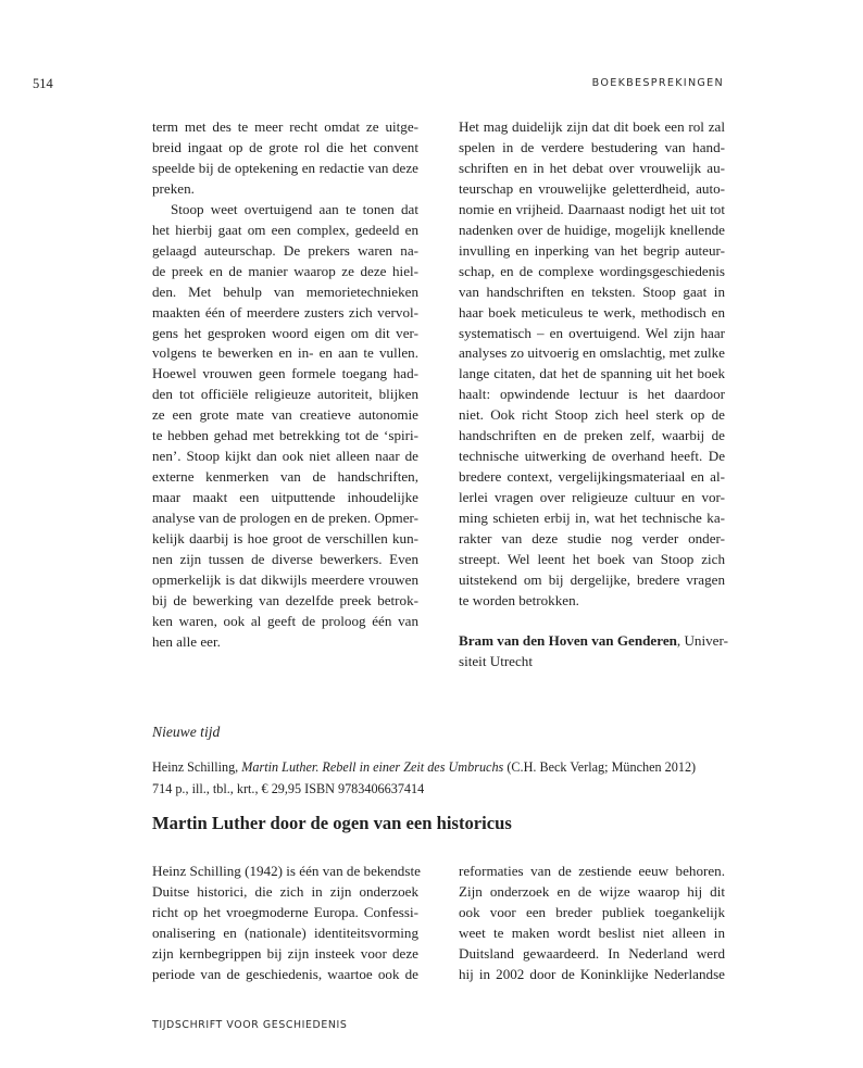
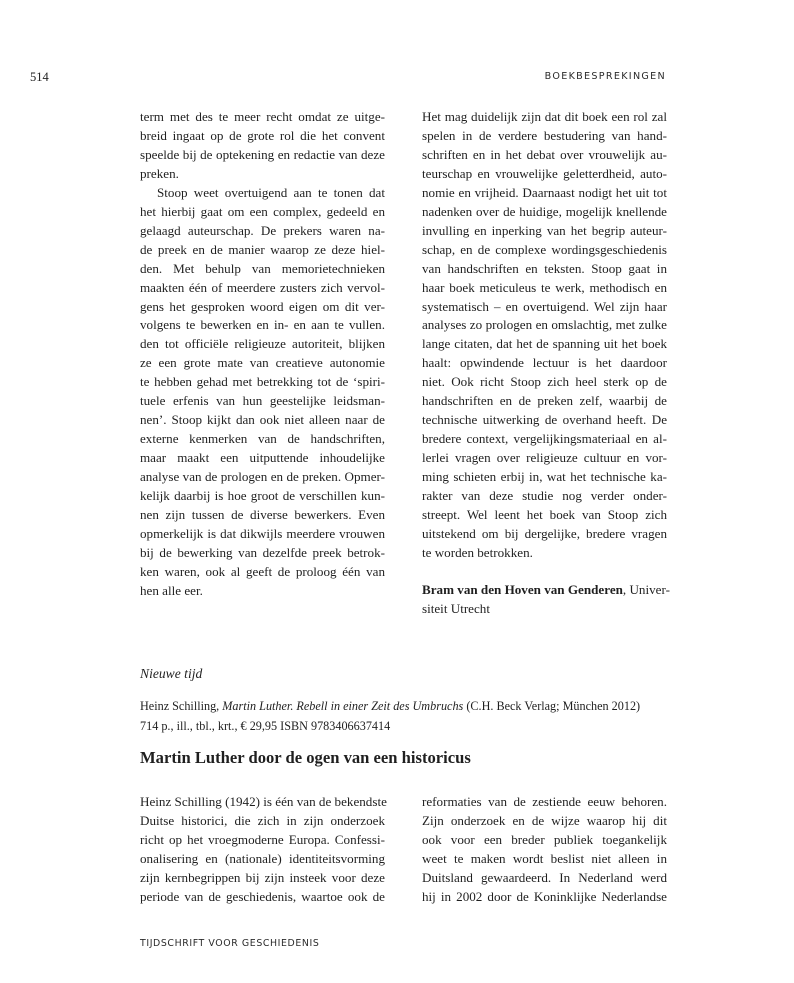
  514
  BOEKBESPREKINGEN
  term met des te meer recht omdat ze uitge-
  breid ingaat op de grote rol die het convent
  speelde bij de optekening en redactie van deze
  preken.
  Stoop weet overtuigend aan te tonen dat
  het hierbij gaat om een complex, gedeeld en
  gelaagd auteurschap. De prekers waren na-
  de preek en de manier waarop ze deze hiel-
  den. Met behulp van memorietechnieken
  maakten één of meerdere zusters zich vervol-
  gens het gesproken woord eigen om dit ver-
  volgens te bewerken en in- en aan te vullen.
- Hoewel vrouwen geen formele toegang had-
  den tot officiële religieuze autoriteit, blijken
  ze een grote mate van creatieve autonomie
  te hebben gehad met betrekking tot de ‘spiri-
+ tuele erfenis van hun geestelijke leidsman-
  nen’. Stoop kijkt dan ook niet alleen naar de
  externe kenmerken van de handschriften,
  maar maakt een uitputtende inhoudelijke
  analyse van de prologen en de preken. Opmer-
  kelijk daarbij is hoe groot de verschillen kun-
  nen zijn tussen de diverse bewerkers. Even
  opmerkelijk is dat dikwijls meerdere vrouwen
  bij de bewerking van dezelfde preek betrok-
  ken waren, ook al geeft de proloog één van
  hen alle eer.
  Het mag duidelijk zijn dat dit boek een rol zal
  spelen in de verdere bestudering van hand-
  schriften en in het debat over vrouwelijk au-
  teurschap en vrouwelijke geletterdheid, auto-
  nomie en vrijheid. Daarnaast nodigt het uit tot
  nadenken over de huidige, mogelijk knellende
  invulling en inperking van het begrip auteur-
  schap, en de complexe wordingsgeschiedenis
  van handschriften en teksten. Stoop gaat in
  haar boek meticuleus te werk, methodisch en
  systematisch – en overtuigend. Wel zijn haar
- analyses zo uitvoerig en omslachtig, met zulke
+ analyses zo prologen en omslachtig, met zulke
  lange citaten, dat het de spanning uit het boek
  haalt: opwindende lectuur is het daardoor
  niet. Ook richt Stoop zich heel sterk op de
  handschriften en de preken zelf, waarbij de
  technische uitwerking de overhand heeft. De
  bredere context, vergelijkingsmateriaal en al-
  lerlei vragen over religieuze cultuur en vor-
  ming schieten erbij in, wat het technische ka-
  rakter van deze studie nog verder onder-
  streept. Wel leent het boek van Stoop zich
  uitstekend om bij dergelijke, bredere vragen
  te worden betrokken.
  Bram van den Hoven van Genderen, Univer-
  siteit Utrecht
  Nieuwe tijd
  Heinz Schilling, Martin Luther. Rebell in einer Zeit des Umbruchs (C.H. Beck Verlag; München 2012)
  714 p., ill., tbl., krt., € 29,95 ISBN 9783406637414
  Martin Luther door de ogen van een historicus
  Heinz Schilling (1942) is één van de bekendste
  Duitse historici, die zich in zijn onderzoek
  richt op het vroegmoderne Europa. Confessi-
  onalisering en (nationale) identiteitsvorming
  zijn kernbegrippen bij zijn insteek voor deze
  periode van de geschiedenis, waartoe ook de
  reformaties van de zestiende eeuw behoren.
  Zijn onderzoek en de wijze waarop hij dit
  ook voor een breder publiek toegankelijk
  weet te maken wordt beslist niet alleen in
  Duitsland gewaardeerd. In Nederland werd
  hij in 2002 door de Koninklijke Nederlandse
  TIJDSCHRIFT VOOR GESCHIEDENIS
